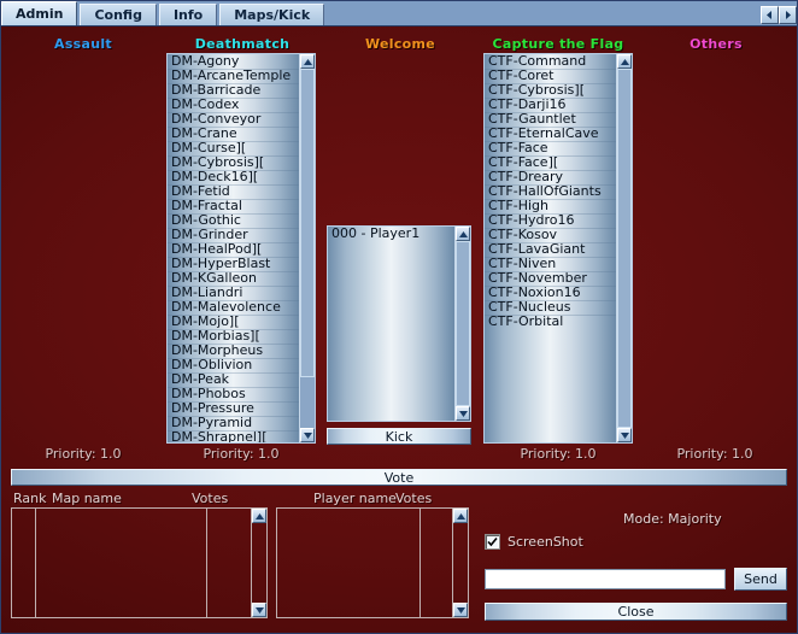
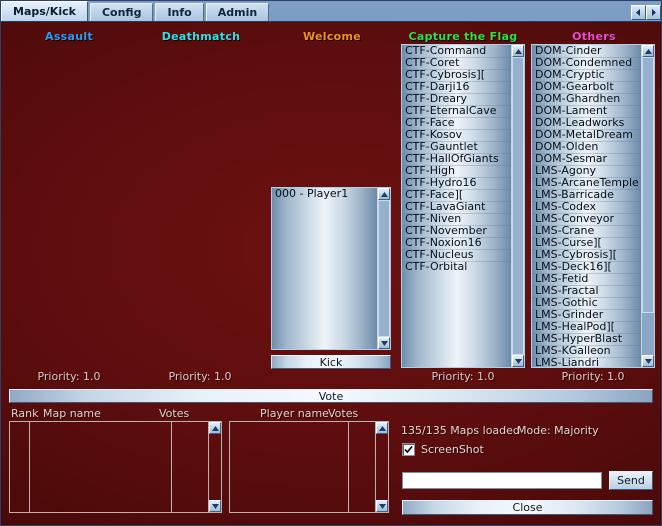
- Admin
+ Maps/Kick
  Config
  Info
- Maps/Kick
+ Admin
  Assault
  Deathmatch
  Welcome
  Capture the Flag
  Others
  Priority: 1.0
- DM-Agony
- DM-ArcaneTemple
- DM-Barricade
- DM-Codex
- DM-Conveyor
- DM-Crane
- DM-Curse][
- DM-Cybrosis][
- DM-Deck16][
- DM-Fetid
- DM-Fractal
- DM-Gothic
- DM-Grinder
- DM-HealPod][
- DM-HyperBlast
- DM-KGalleon
- DM-Liandri
- DM-Malevolence
- DM-Mojo][
- DM-Morbias][
- DM-Morpheus
- DM-Oblivion
- DM-Peak
- DM-Phobos
- DM-Pressure
- DM-Pyramid
- DM-Shrapnel][
  Priority: 1.0
  000 - Player1
  Kick
  CTF-Command
  CTF-Coret
  CTF-Cybrosis][
  CTF-Darji16
- CTF-Gauntlet
+ CTF-Dreary
  CTF-EternalCave
  CTF-Face
- CTF-Face][
+ CTF-Kosov
- CTF-Dreary
+ CTF-Gauntlet
  CTF-HallOfGiants
  CTF-High
  CTF-Hydro16
- CTF-Kosov
+ CTF-Face][
  CTF-LavaGiant
  CTF-Niven
  CTF-November
  CTF-Noxion16
  CTF-Nucleus
  CTF-Orbital
  Priority: 1.0
+ DOM-Cinder
+ DOM-Condemned
+ DOM-Cryptic
+ DOM-Gearbolt
+ DOM-Ghardhen
+ DOM-Lament
+ DOM-Leadworks
+ DOM-MetalDream
+ DOM-Olden
+ DOM-Sesmar
+ LMS-Agony
+ LMS-ArcaneTemple
+ LMS-Barricade
+ LMS-Codex
+ LMS-Conveyor
+ LMS-Crane
+ LMS-Curse][
+ LMS-Cybrosis][
+ LMS-Deck16][
+ LMS-Fetid
+ LMS-Fractal
+ LMS-Gothic
+ LMS-Grinder
+ LMS-HealPod][
+ LMS-HyperBlast
+ LMS-KGalleon
+ LMS-Liandri
  Priority: 1.0
  Vote
  Rank
  Map name
  Votes
  Player name
  Votes
+ 135/135 Maps loaded
  Mode: Majority
  ScreenShot
  Send
  Close
